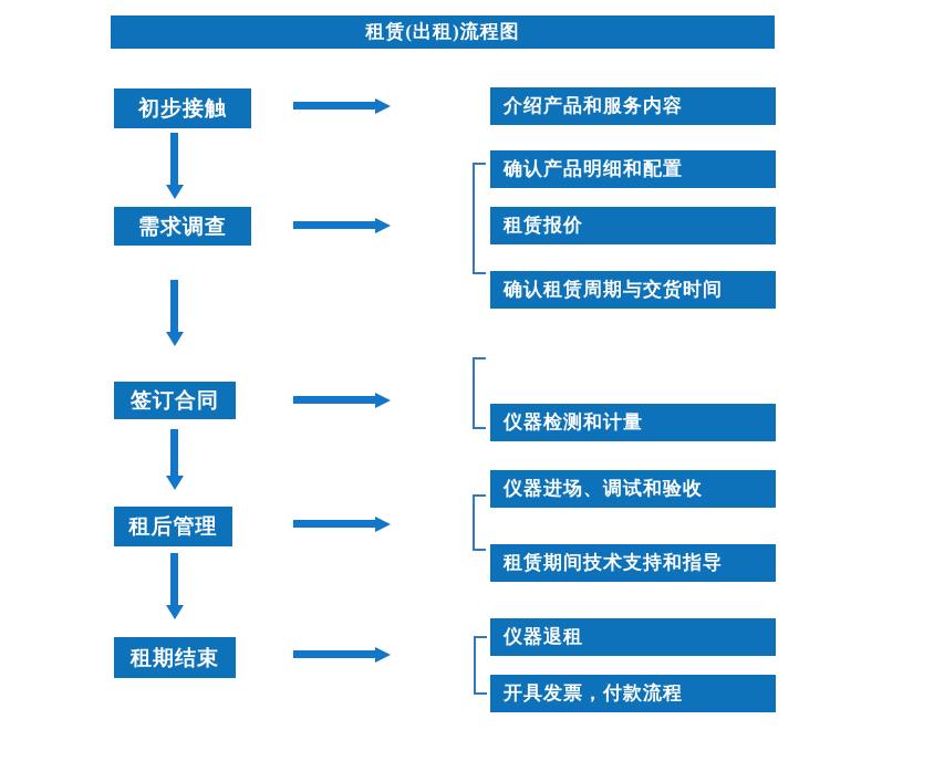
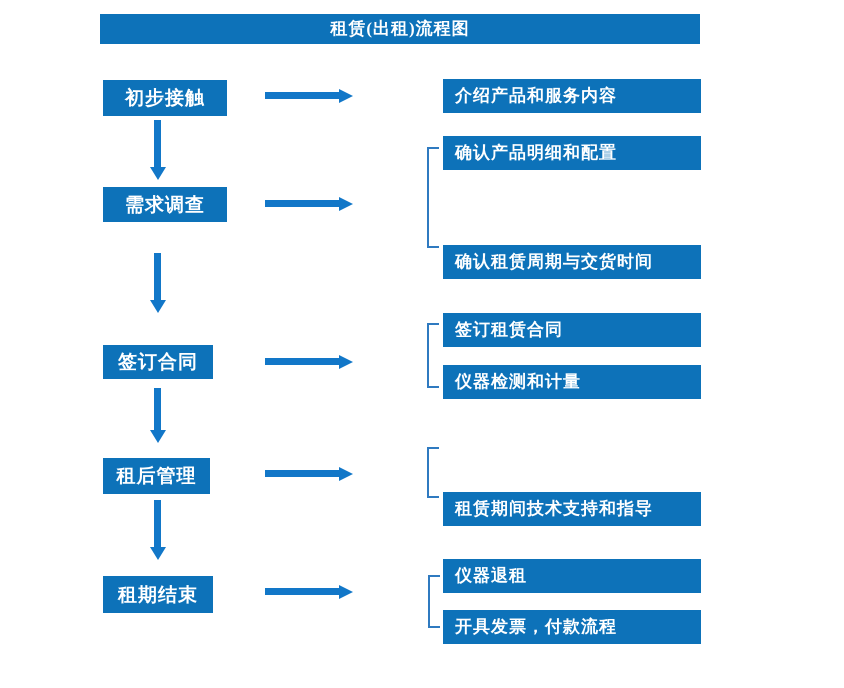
  租赁(出租)流程图
  初步接触
  需求调查
  签订合同
  租后管理
  租期结束
  介绍产品和服务内容
  确认产品明细和配置
- 租赁报价
  确认租赁周期与交货时间
+ 签订租赁合同
  仪器检测和计量
- 仪器进场、调试和验收
  租赁期间技术支持和指导
  仪器退租
  开具发票，付款流程
